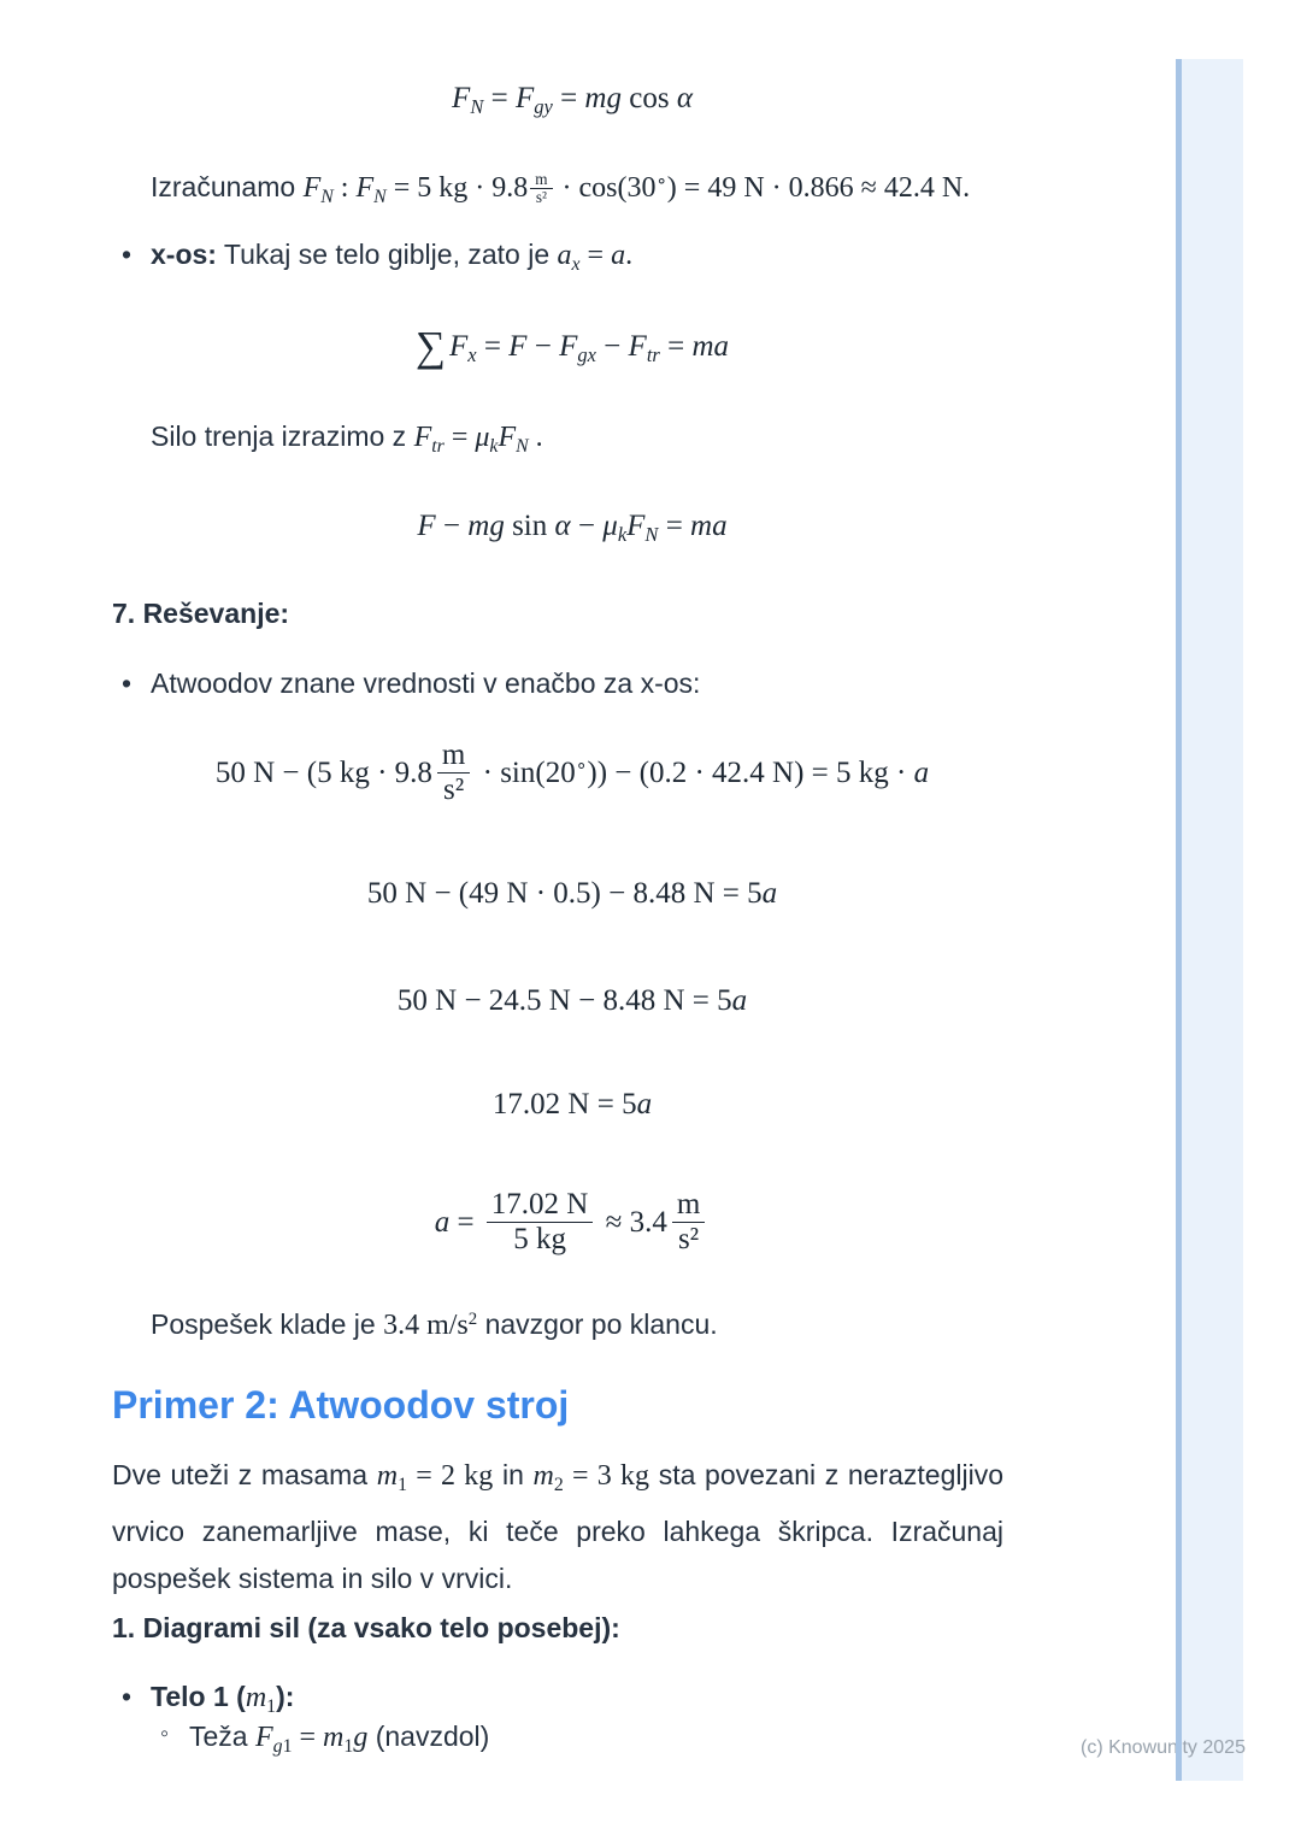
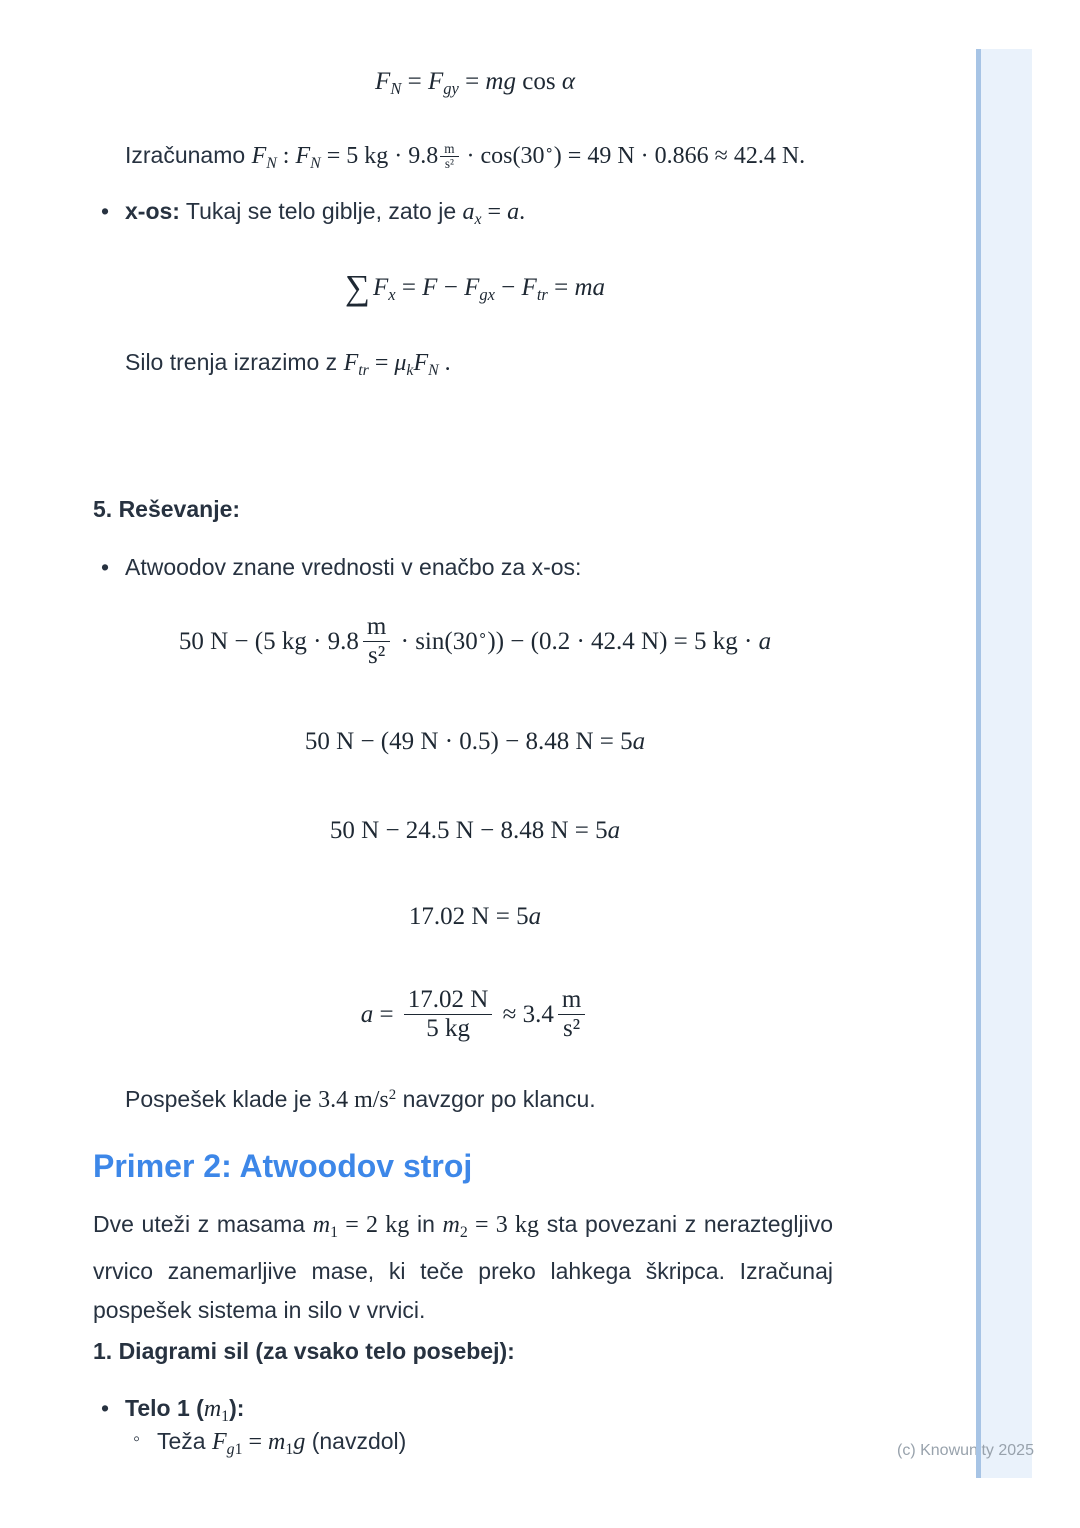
  FN = Fgy = mg cos α
  Izračunamo FN : FN = 5 kg · 9.8
  m
  s²
  · cos(30∘) = 49 N · 0.866 ≈ 42.4 N.
  •
  x-os: Tukaj se telo giblje, zato je ax = a.
  ∑Fx = F − Fgx − Ftr = ma
  Silo trenja izrazimo z Ftr = μkFN .
- F − mg sin α − μkFN = ma
- 7. Reševanje:
+ 5. Reševanje:
  •
  Atwoodov znane vrednosti v enačbo za x-os:
  50 N − (5 kg · 9.8
  m
  s²
- · sin(20∘)) − (0.2 · 42.4 N) = 5 kg · a
+ · sin(30∘)) − (0.2 · 42.4 N) = 5 kg · a
  50 N − (49 N · 0.5) − 8.48 N = 5a
  50 N − 24.5 N − 8.48 N = 5a
  17.02 N = 5a
  a =
  17.02 N
  5 kg
  ≈ 3.4
  m
  s²
  Pospešek klade je 3.4 m/s2 navzgor po klancu.
  Primer 2: Atwoodov stroj
  Dve uteži z masama m1 = 2 kg in m2 = 3 kg sta povezani z neraztegljivo vrvico zanemarljive mase, ki teče preko lahkega škripca. Izračunaj pospešek sistema in silo v vrvici.
  1. Diagrami sil (za vsako telo posebej):
  •
  Telo 1 (m1):
  ◦
  Teža Fg1 = m1g (navzdol)
  (c) Knowunty 2025
